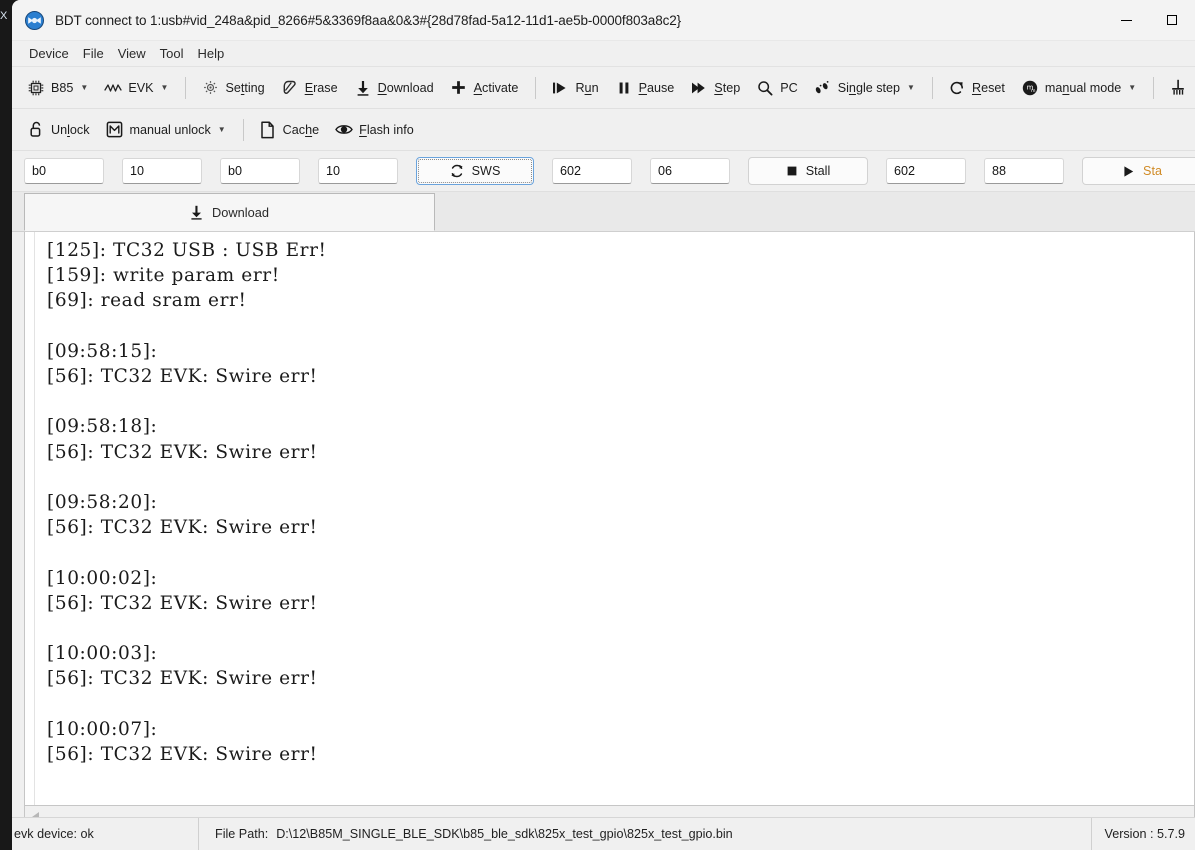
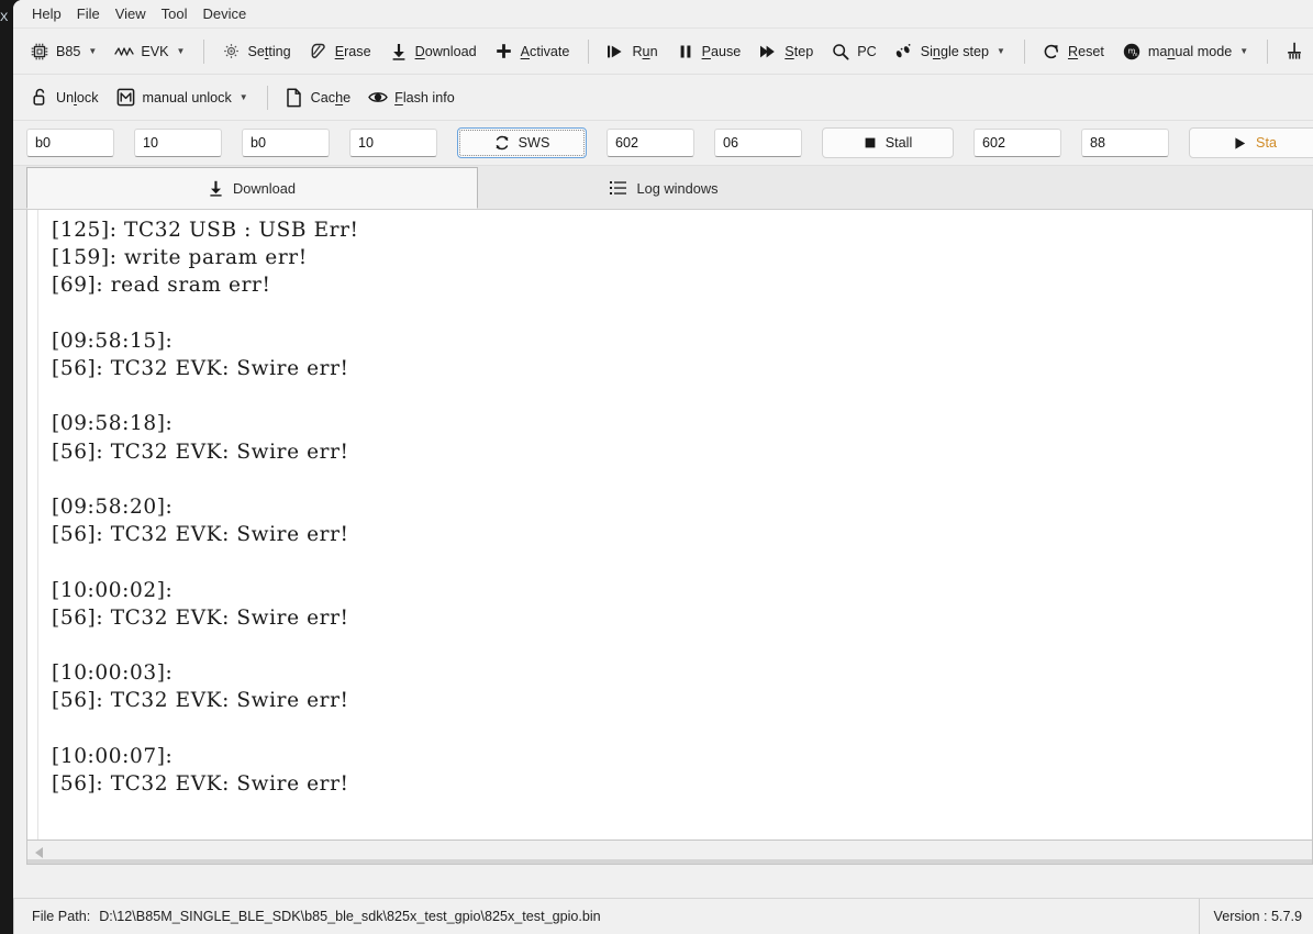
  X
- BDT connect to 1:usb#vid_248a&pid_8266#5&3369f8aa&0&3#{28d78fad-5a12-11d1-ae5b-0000f803a8c2}
- Device
+ Help
  File
  View
  Tool
- Help
+ Device
  B85
  ▼
  EVK
  ▼
  Setting
  Erase
  Download
  Activate
  Run
  Pause
  Step
  PC
  Single step
  ▼
  Reset
  m
  manual mode
  ▼
  Unlock
  manual unlock
  ▼
  Cache
  Flash info
  b0
  10
  b0
  10
  SWS
  602
  06
  Stall
  602
  88
  Sta
  Download
+ Log windows
  [125]: TC32 USB : USB Err!
  [159]: write param err!
  [69]: read sram err!
  [09:58:15]:
  [56]: TC32 EVK: Swire err!
  [09:58:18]:
  [56]: TC32 EVK: Swire err!
  [09:58:20]:
  [56]: TC32 EVK: Swire err!
  [10:00:02]:
  [56]: TC32 EVK: Swire err!
  [10:00:03]:
  [56]: TC32 EVK: Swire err!
  [10:00:07]:
  [56]: TC32 EVK: Swire err!
- evk device: ok
  File Path:
  D:\12\B85M_SINGLE_BLE_SDK\b85_ble_sdk\825x_test_gpio\825x_test_gpio.bin
  Version : 5.7.9
